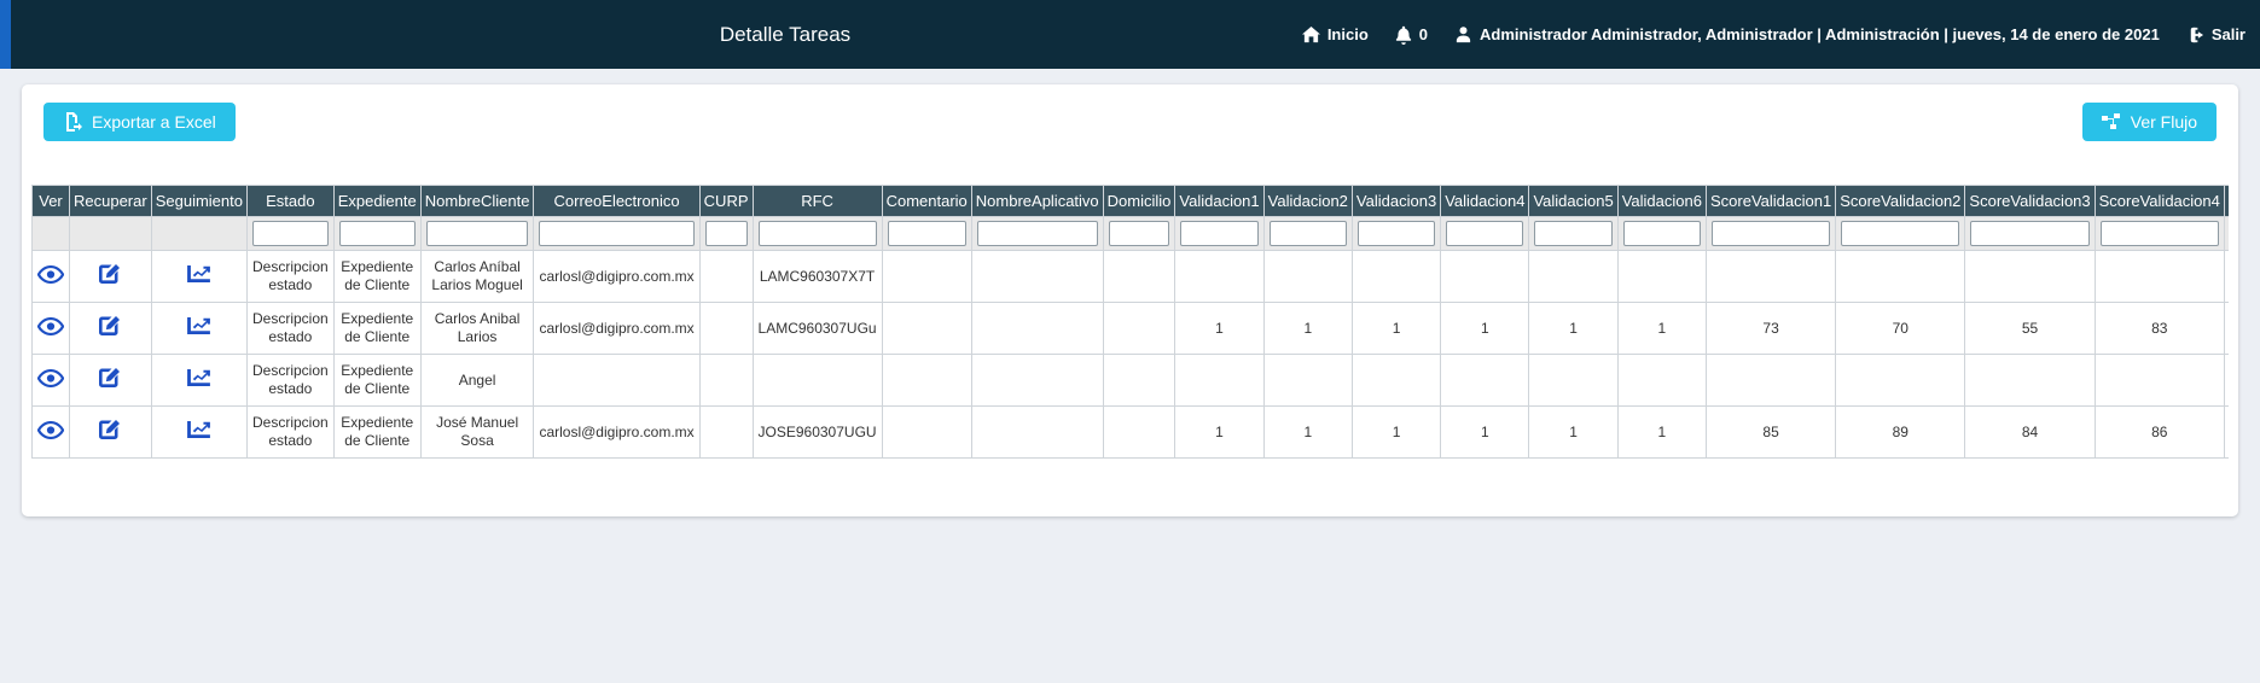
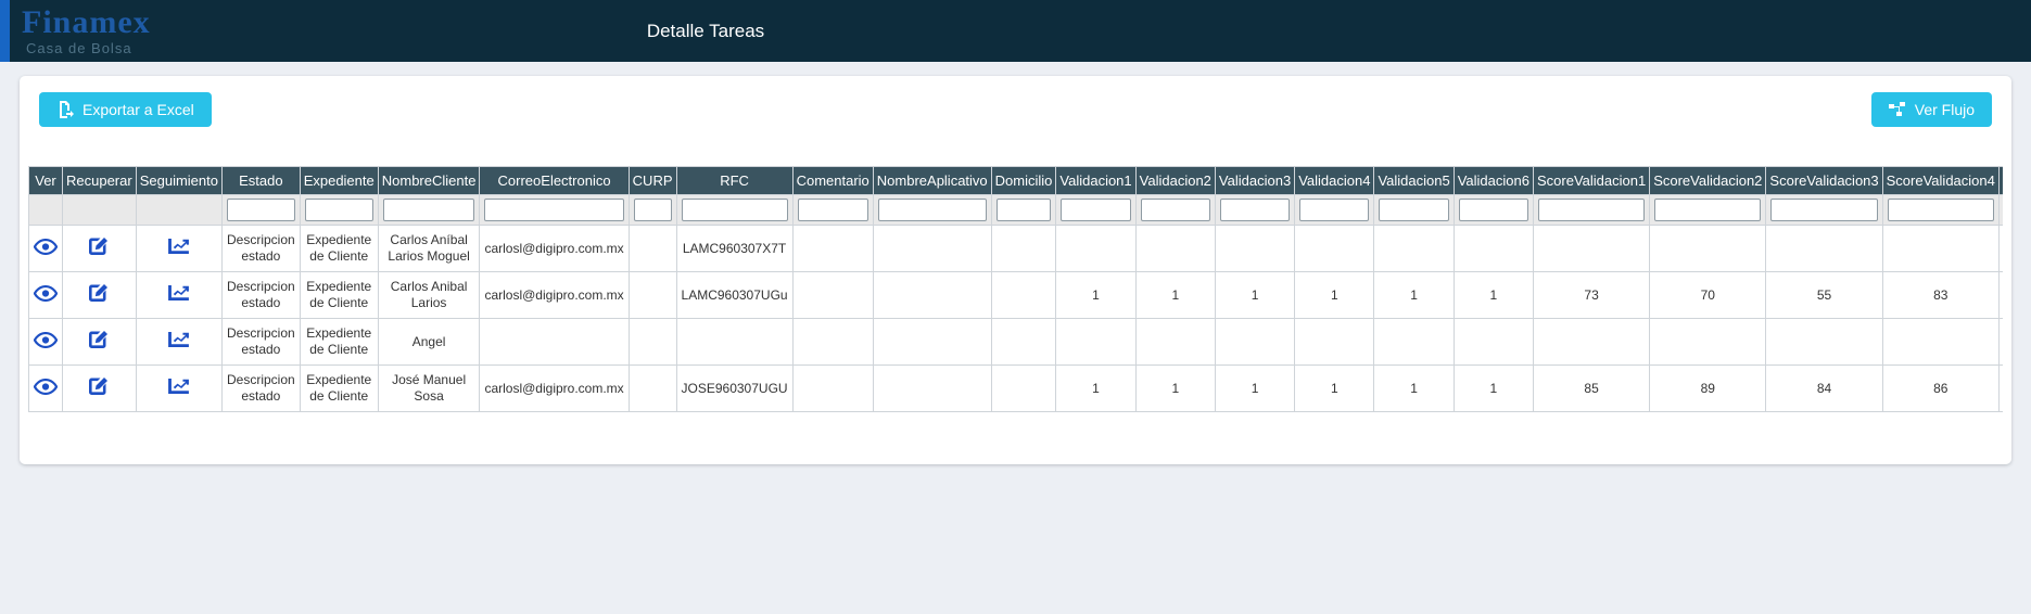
+ Finamex
+ Casa de Bolsa
  Detalle Tareas
- Inicio
- 0
- Administrador Administrador, Administrador | Administración | jueves, 14 de enero de 2021
- Salir
  Exportar a Excel
  Ver Flujo
  Ver	Recuperar	Seguimiento	Estado	Expediente	NombreCliente	CorreoElectronico	CURP	RFC	Comentario	NombreAplicativo	Domicilio	Validacion1	Validacion2	Validacion3	Validacion4	Validacion5	Validacion6	ScoreValidacion1	ScoreValidacion2	ScoreValidacion3	ScoreValidacion4
  			Descripcion estado	Expediente de Cliente	Carlos Aníbal Larios Moguel	carlosl@digipro.com.mx		LAMC960307X7T
  			Descripcion estado	Expediente de Cliente	Carlos Anibal Larios	carlosl@digipro.com.mx		LAMC960307UGu				1	1	1	1	1	1	73	70	55	83
  			Descripcion estado	Expediente de Cliente	Angel
  			Descripcion estado	Expediente de Cliente	José Manuel Sosa	carlosl@digipro.com.mx		JOSE960307UGU				1	1	1	1	1	1	85	89	84	86
